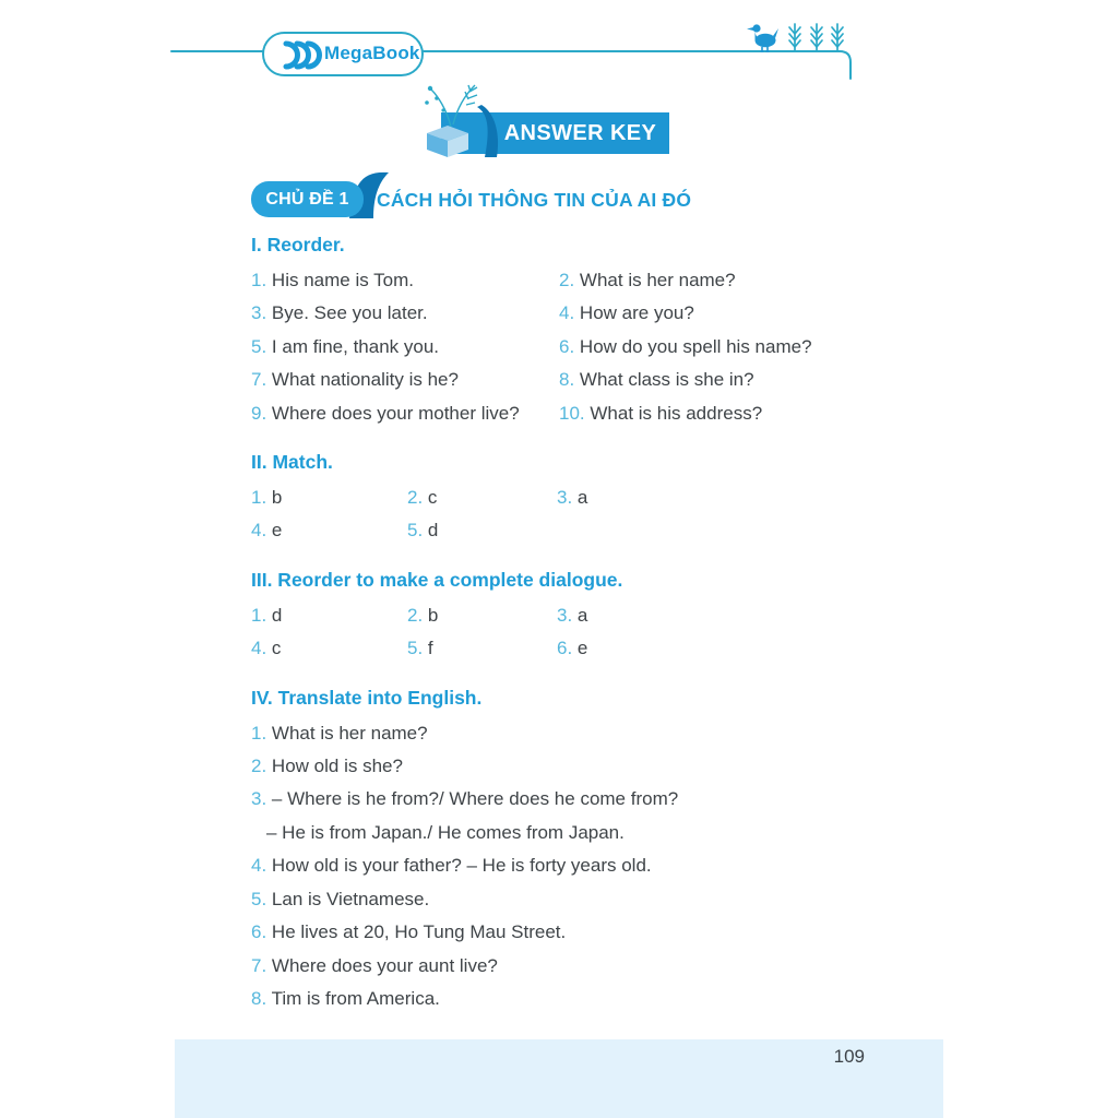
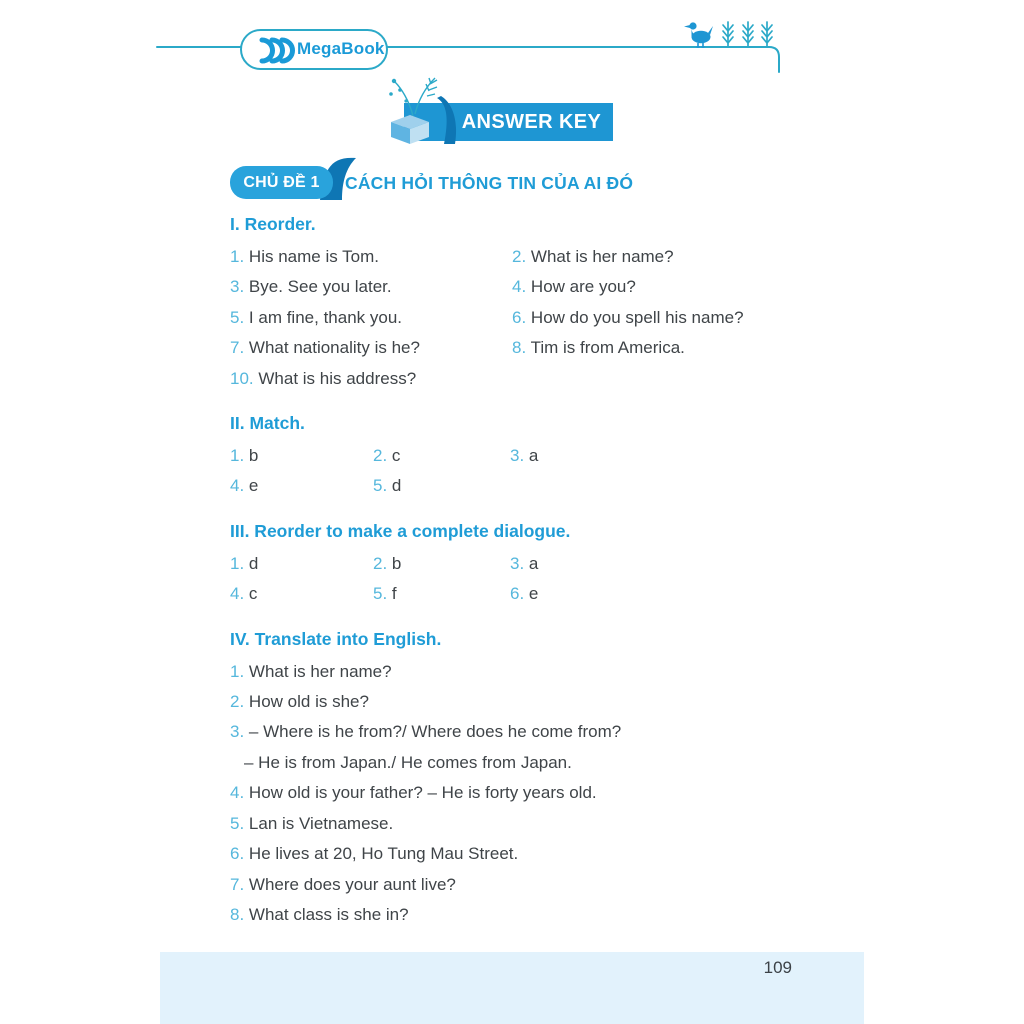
  MegaBook
  ANSWER KEY
  CHỦ ĐỀ 1
  CÁCH HỎI THÔNG TIN CỦA AI ĐÓ
  I. Reorder.
  1. His name is Tom.
  2. What is her name?
  3. Bye. See you later.
  4. How are you?
  5. I am fine, thank you.
  6. How do you spell his name?
  7. What nationality is he?
- 8. What class is she in?
+ 8. Tim is from America.
- 9. Where does your mother live?
  10. What is his address?
  II. Match.
  1. b
  2. c
  3. a
  4. e
  5. d
  III. Reorder to make a complete dialogue.
  1. d
  2. b
  3. a
  4. c
  5. f
  6. e
  IV. Translate into English.
  1. What is her name?
  2. How old is she?
  3. – Where is he from?/ Where does he come from?
  – He is from Japan./ He comes from Japan.
  4. How old is your father? – He is forty years old.
  5. Lan is Vietnamese.
  6. He lives at 20, Ho Tung Mau Street.
  7. Where does your aunt live?
- 8. Tim is from America.
+ 8. What class is she in?
  109
